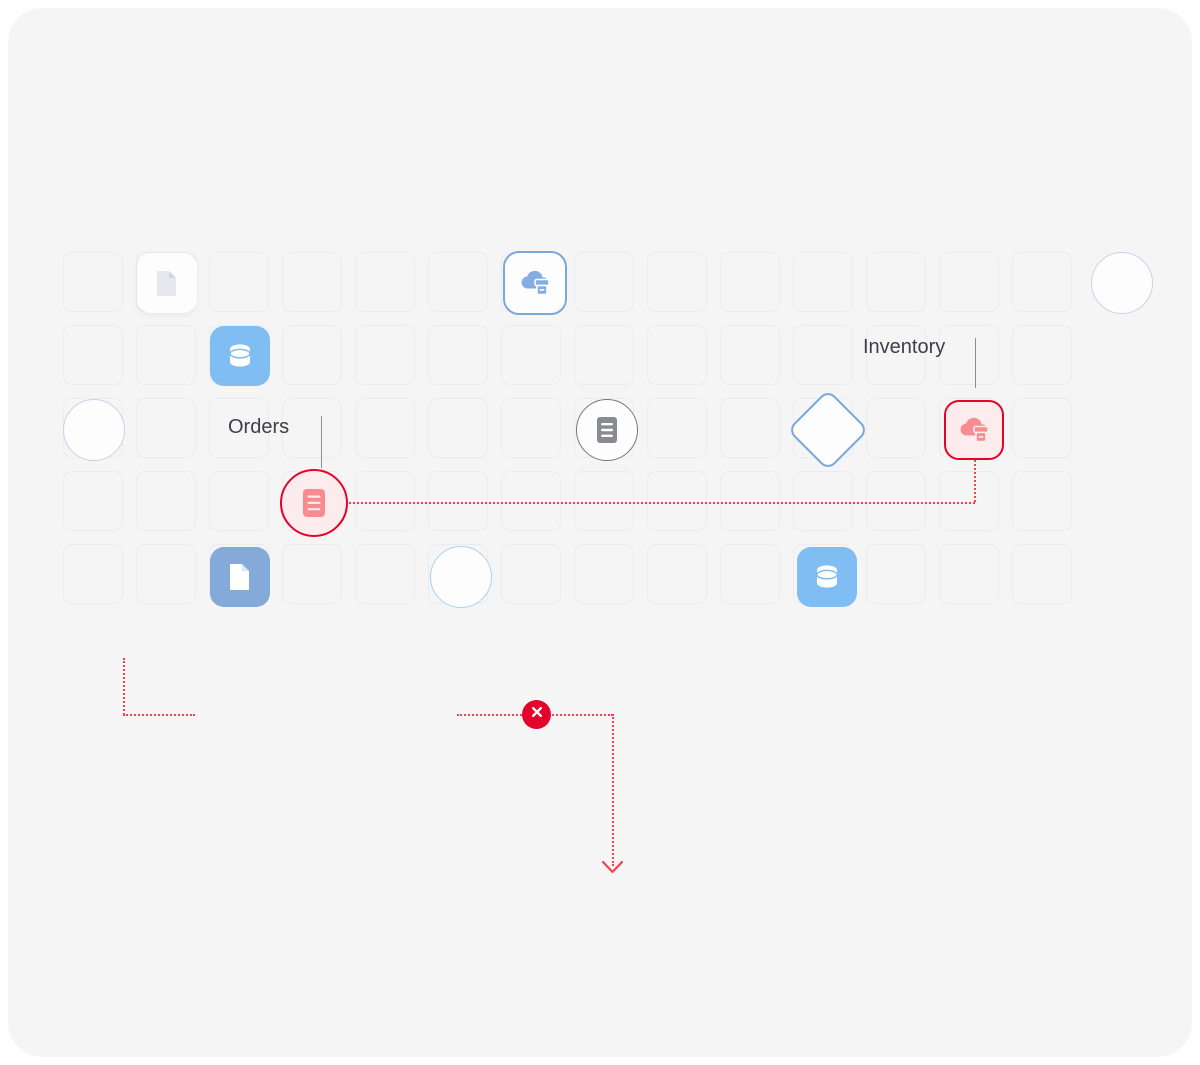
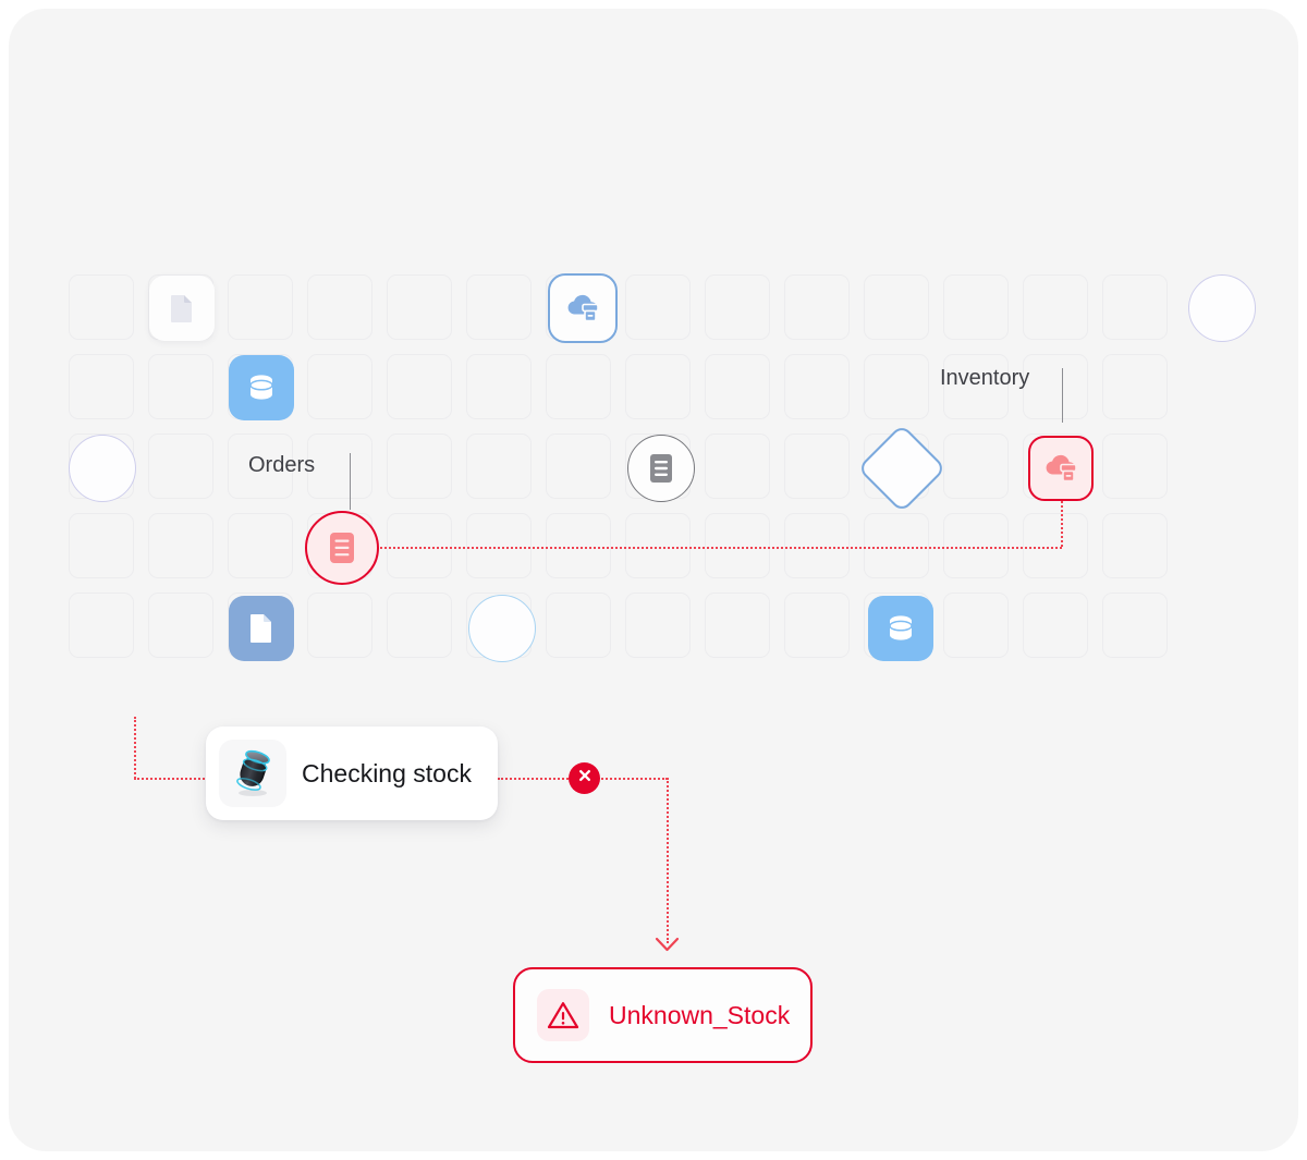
  Orders
  Inventory
+ Checking stock
+ Unknown_Stock
